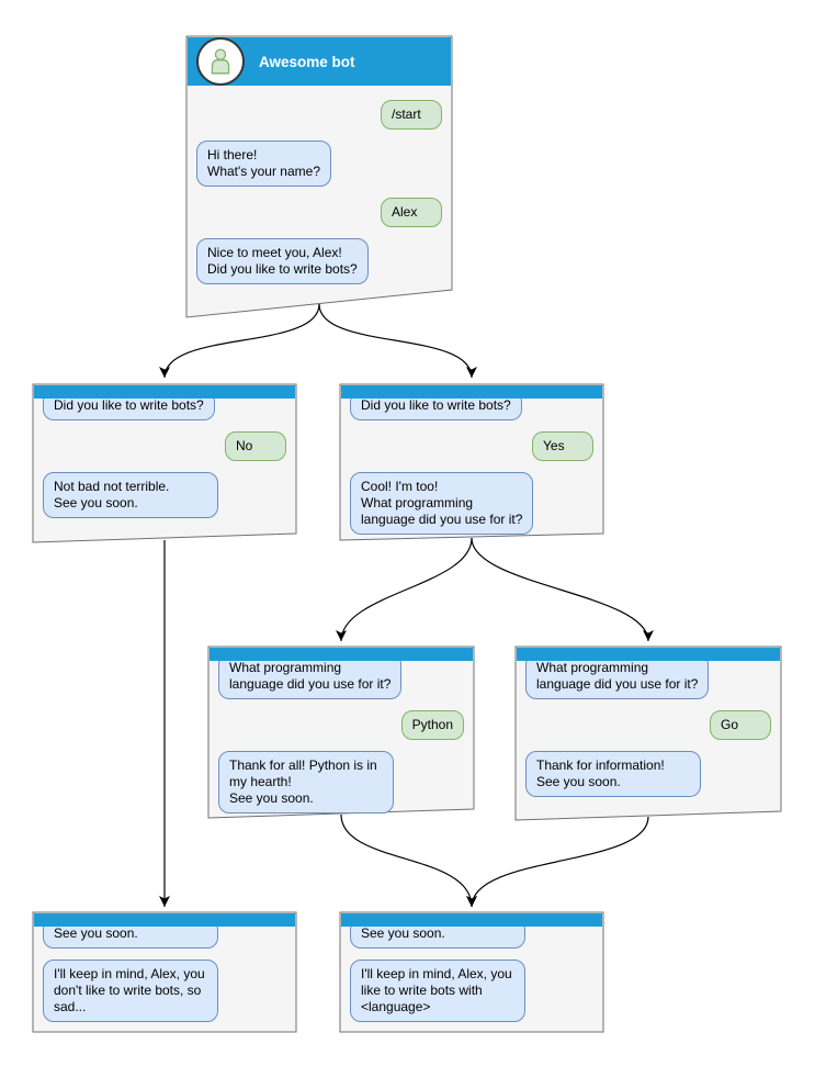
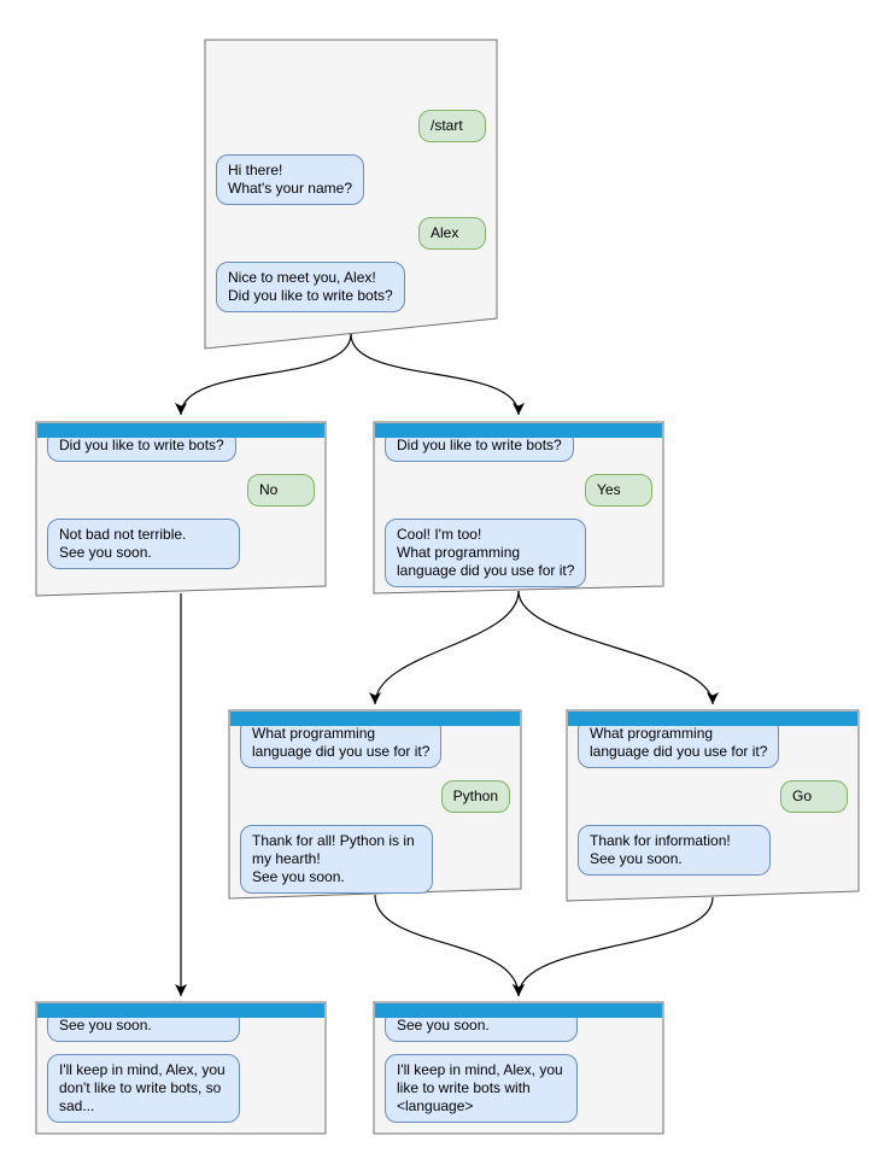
- Awesome bot
  /start
  Hi there!
  What's your name?
  Alex
  Nice to meet you, Alex!
  Did you like to write bots?
  Did you like to write bots?
  No
  Not bad not terrible.
  See you soon.
  Did you like to write bots?
  Yes
  Cool! I'm too!
  What programming
  language did you use for it?
  What programming
  language did you use for it?
  Python
  Thank for all! Python is in
  my hearth!
  See you soon.
  What programming
  language did you use for it?
  Go
  Thank for information!
  See you soon.
  See you soon.
  I'll keep in mind, Alex, you
  don't like to write bots, so
  sad...
  See you soon.
  I'll keep in mind, Alex, you
  like to write bots with
  <language>
